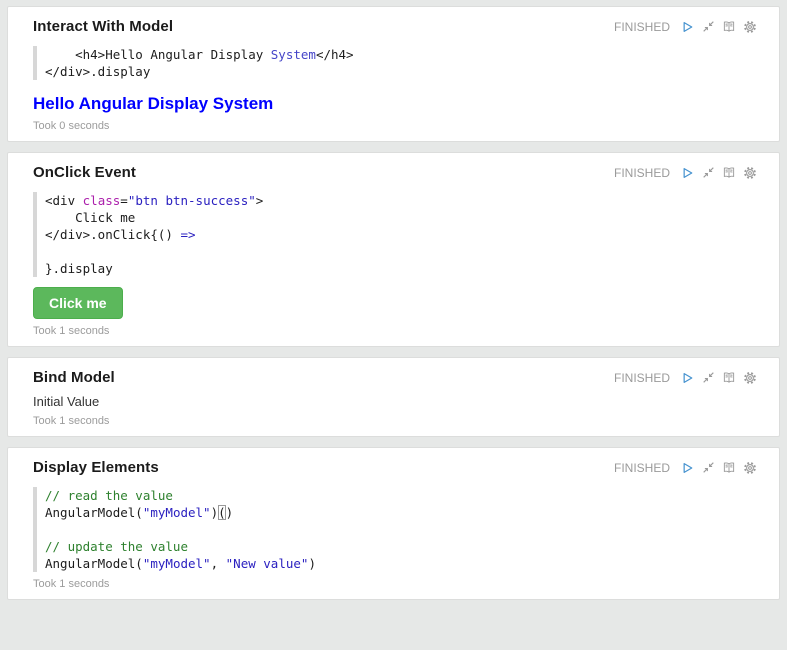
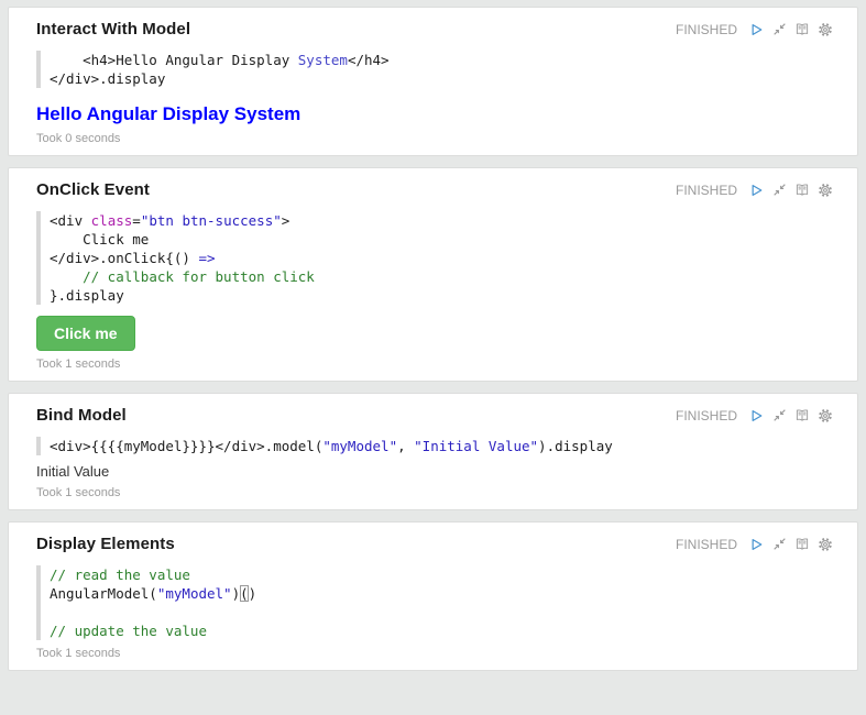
  Interact With Model
  FINISHED
  <h4>Hello Angular Display System</h4>
  </div>.display
  Hello Angular Display System
  Took 0 seconds
  OnClick Event
  FINISHED
  <div class="btn btn-success">
  Click me
  </div>.onClick{() =>
+ // callback for button click
  }.display
  Click me
  Took 1 seconds
  Bind Model
  FINISHED
+ <div>{{{{myModel}}}}</div>.model("myModel", "Initial Value").display
  Initial Value
  Took 1 seconds
  Display Elements
  FINISHED
  // read the value
  AngularModel("myModel")()
  // update the value
- AngularModel("myModel", "New value")
  Took 1 seconds
